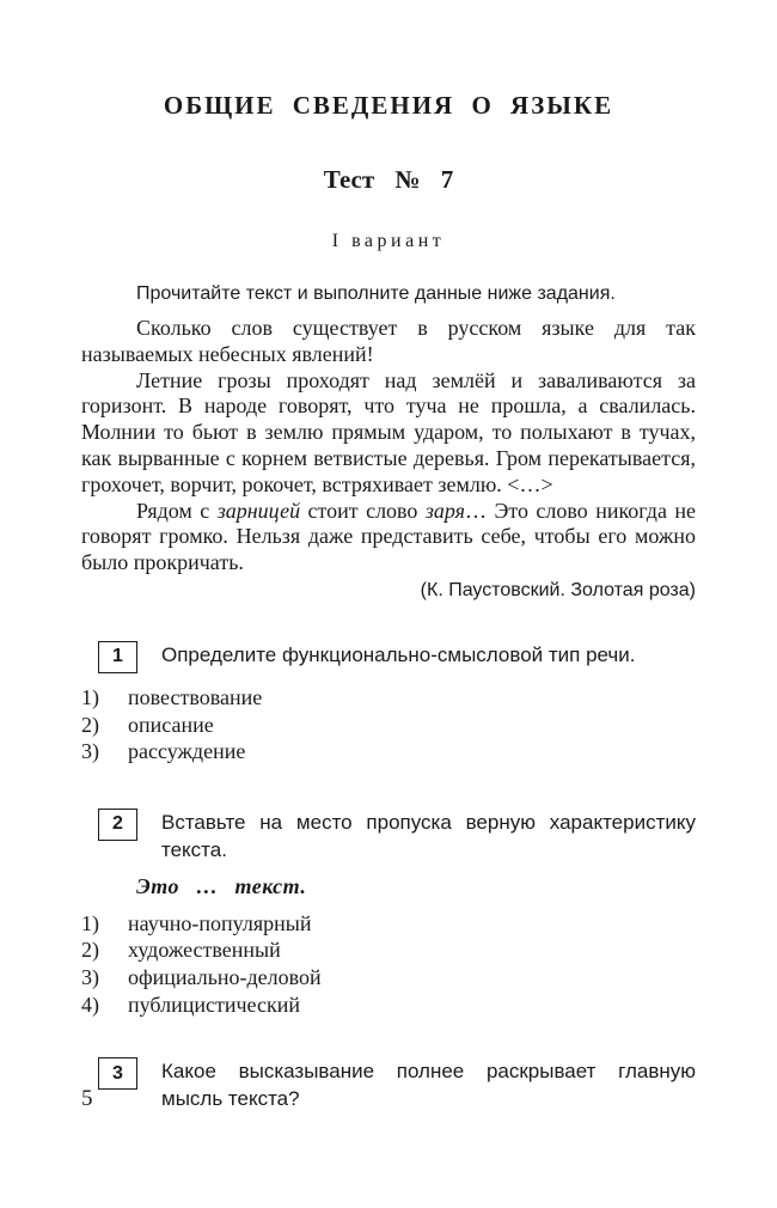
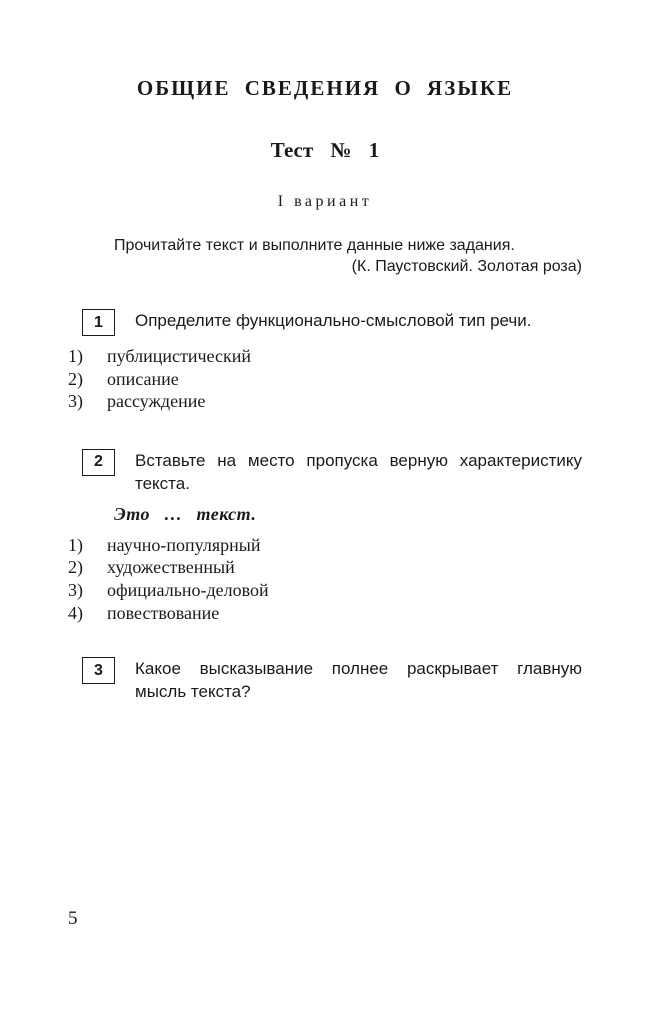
  ОБЩИЕ СВЕДЕНИЯ О ЯЗЫКЕ
- Тест № 7
+ Тест № 1
  I вариант
  Прочитайте текст и выполните данные ниже задания.
- Сколько слов существует в русском языке для так называемых небесных явлений!
- Летние грозы проходят над землёй и завалива­ются за горизонт. В народе говорят, что туча не прошла, а свалилась. Молнии то бьют в землю прямым ударом, то полыхают в тучах, как вырван­ные с корнем ветвистые деревья. Гром перекаты­вается, грохочет, ворчит, рокочет, встряхивает землю. <…>
- Рядом с зарницей стоит слово заря… Это слово никогда не говорят громко. Нельзя даже предста­вить себе, чтобы его можно было прокричать.
  (К. Паустовский. Золотая роза)
  1
  Определите функционально-смысловой тип речи.
  1)
- повествование
+ публицистический
  2)
  описание
  3)
  рассуждение
  2
  Вставьте на место пропуска верную характеристику текста.
  Это … текст.
  1)
  научно-популярный
  2)
  художественный
  3)
  официально-деловой
  4)
- публицистический
+ повествование
  3
  Какое высказывание полнее раскрывает главную мысль текста?
  5
